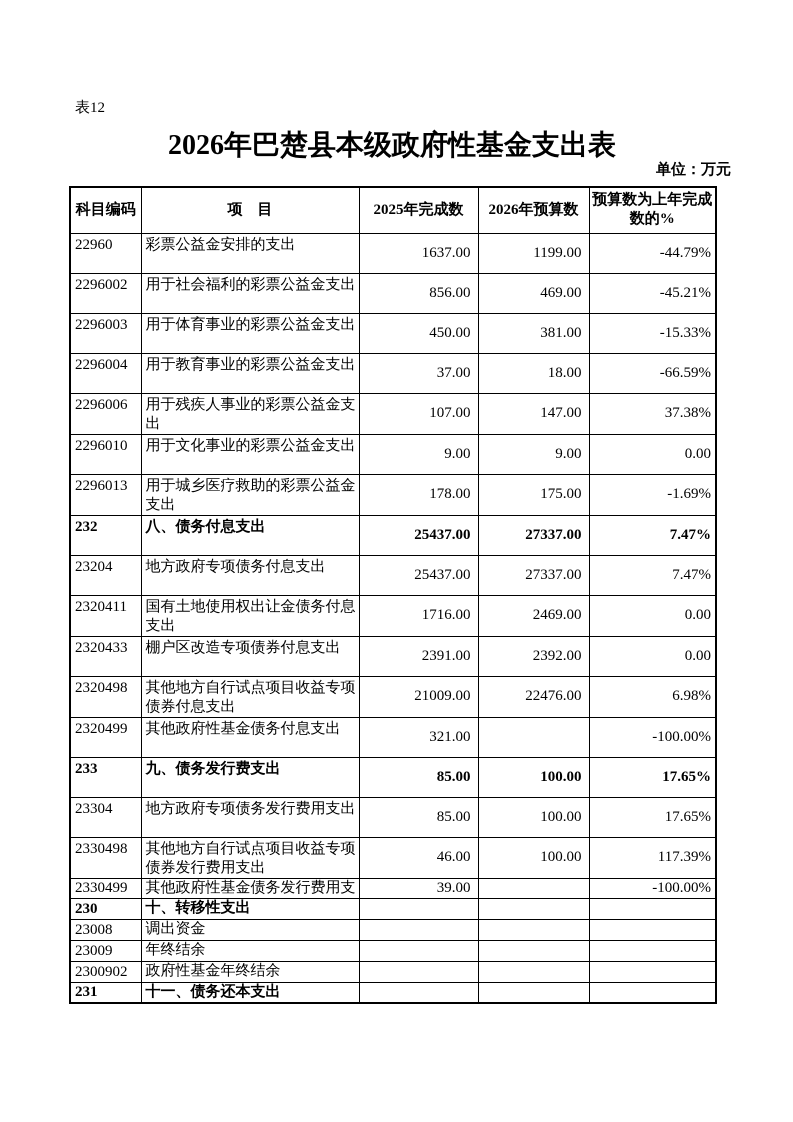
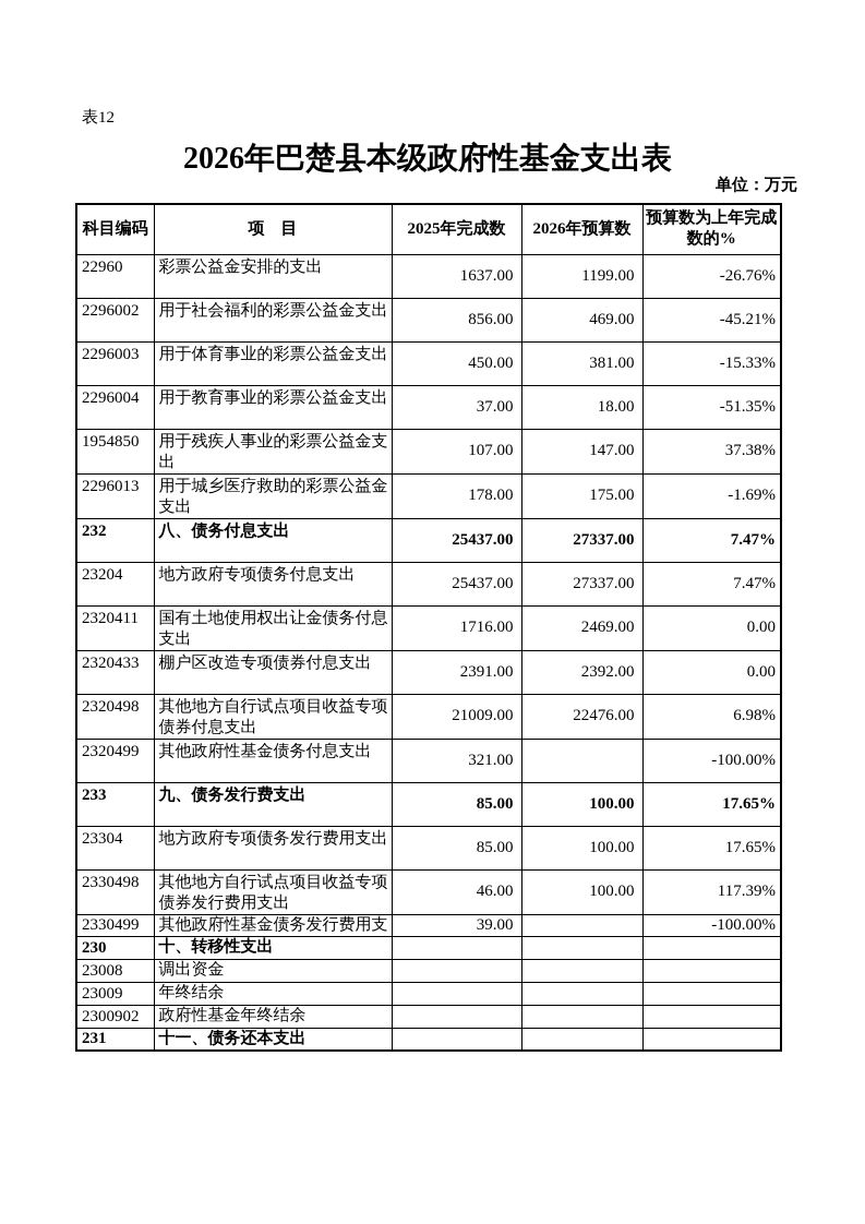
  表12
  2026年巴楚县本级政府性基金支出表
  单位：万元
  科目编码	项 目	2025年完成数	2026年预算数	预算数为上年完成数的%
- 22960	彩票公益金安排的支出	1637.00	1199.00	-44.79%
+ 22960	彩票公益金安排的支出	1637.00	1199.00	-26.76%
  2296002	用于社会福利的彩票公益金支出	856.00	469.00	-45.21%
  2296003	用于体育事业的彩票公益金支出	450.00	381.00	-15.33%
- 2296004	用于教育事业的彩票公益金支出	37.00	18.00	-66.59%
+ 2296004	用于教育事业的彩票公益金支出	37.00	18.00	-51.35%
- 2296006	用于残疾人事业的彩票公益金支出	107.00	147.00	37.38%
+ 1954850	用于残疾人事业的彩票公益金支出	107.00	147.00	37.38%
- 2296010	用于文化事业的彩票公益金支出	9.00	9.00	0.00
  2296013	用于城乡医疗救助的彩票公益金支出	178.00	175.00	-1.69%
  232	八、债务付息支出	25437.00	27337.00	7.47%
  23204	地方政府专项债务付息支出	25437.00	27337.00	7.47%
  2320411	国有土地使用权出让金债务付息支出	1716.00	2469.00	0.00
  2320433	棚户区改造专项债券付息支出	2391.00	2392.00	0.00
  2320498	其他地方自行试点项目收益专项债券付息支出	21009.00	22476.00	6.98%
  2320499	其他政府性基金债务付息支出	321.00		-100.00%
  233	九、债务发行费支出	85.00	100.00	17.65%
  23304	地方政府专项债务发行费用支出	85.00	100.00	17.65%
  2330498	其他地方自行试点项目收益专项债券发行费用支出	46.00	100.00	117.39%
  2330499	其他政府性基金债务发行费用支	39.00		-100.00%
  230	十、转移性支出
  23008	调出资金
  23009	年终结余
  2300902	政府性基金年终结余
  231	十一、债务还本支出
